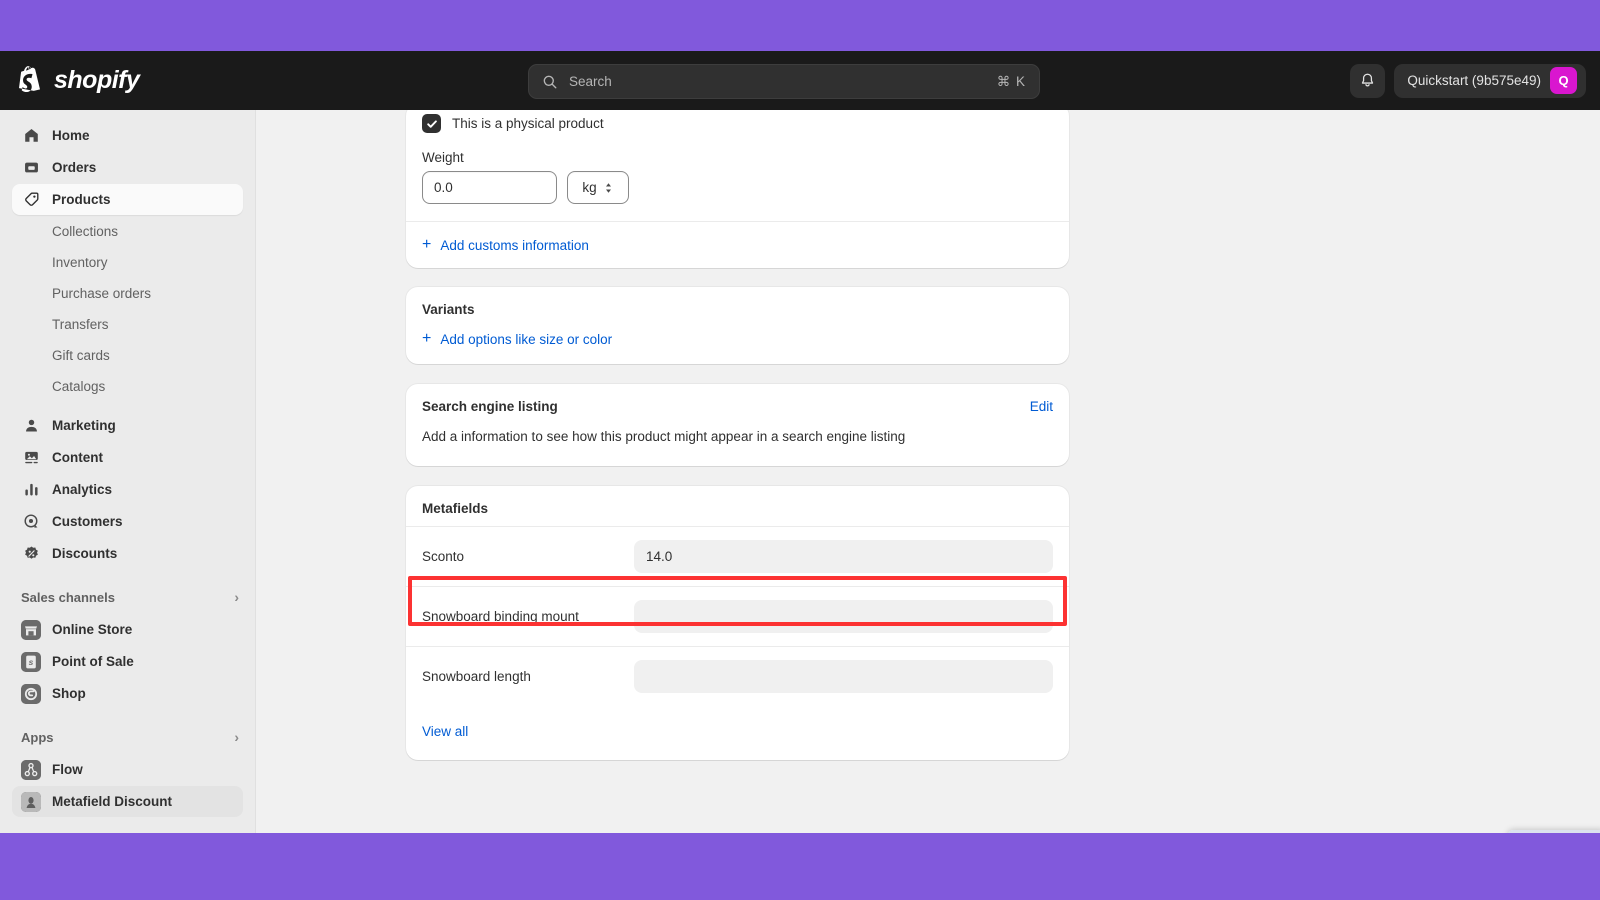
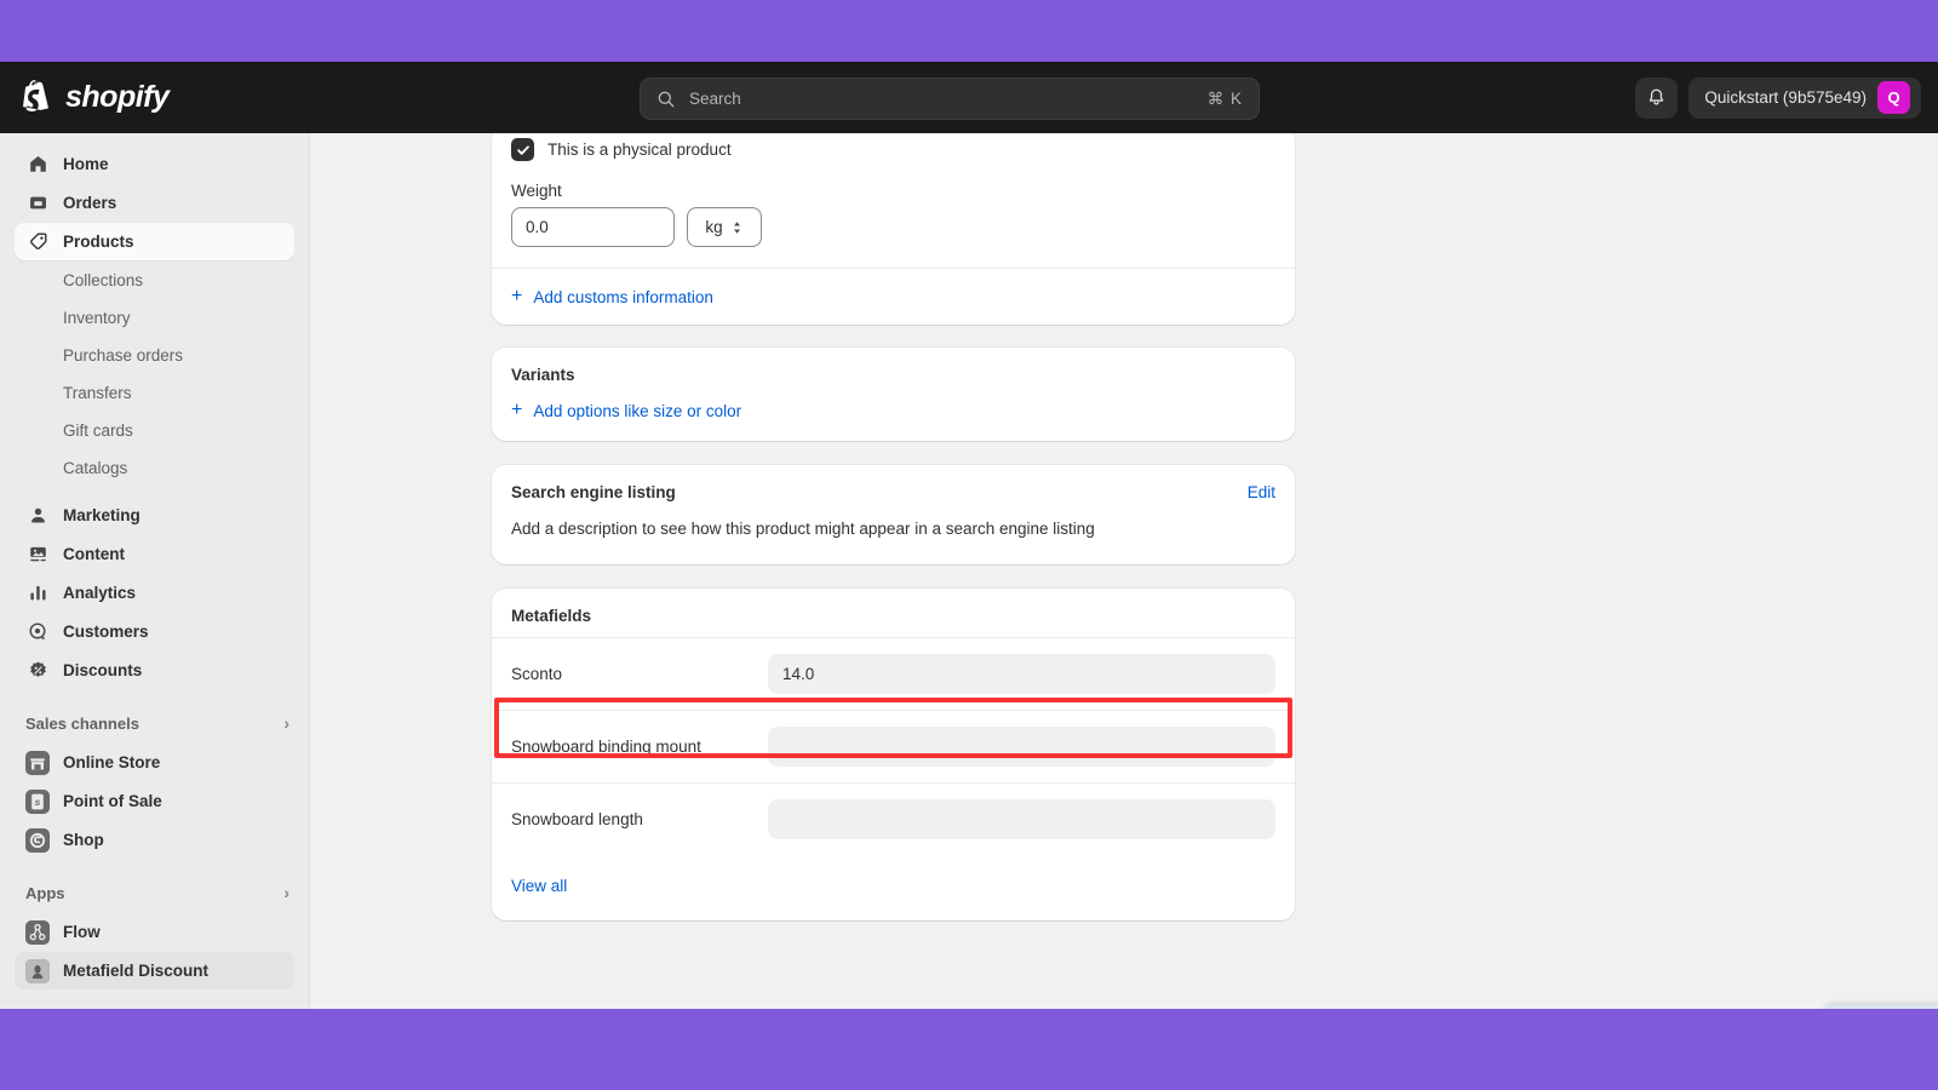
  shopify
  Search
  ⌘ K
  Quickstart (9b575e49)
  Q
  Home
  Orders
  Products
  Collections
  Inventory
  Purchase orders
  Transfers
  Gift cards
  Catalogs
  Marketing
  Content
  Analytics
  Customers
  Discounts
  Sales channels
  ›
  Online Store
  s
  Point of Sale
  Shop
  Apps
  ›
  Flow
  Metafield Discount
  This is a physical product
  Weight
  0.0
  kg
  +
  Add customs information
  Variants
  +
  Add options like size or color
  Search engine listing
  Edit
- Add a information to see how this product might appear in a search engine listing
+ Add a description to see how this product might appear in a search engine listing
  Metafields
  Sconto
  14.0
  Snowboard binding mount
  Snowboard length
  View all
